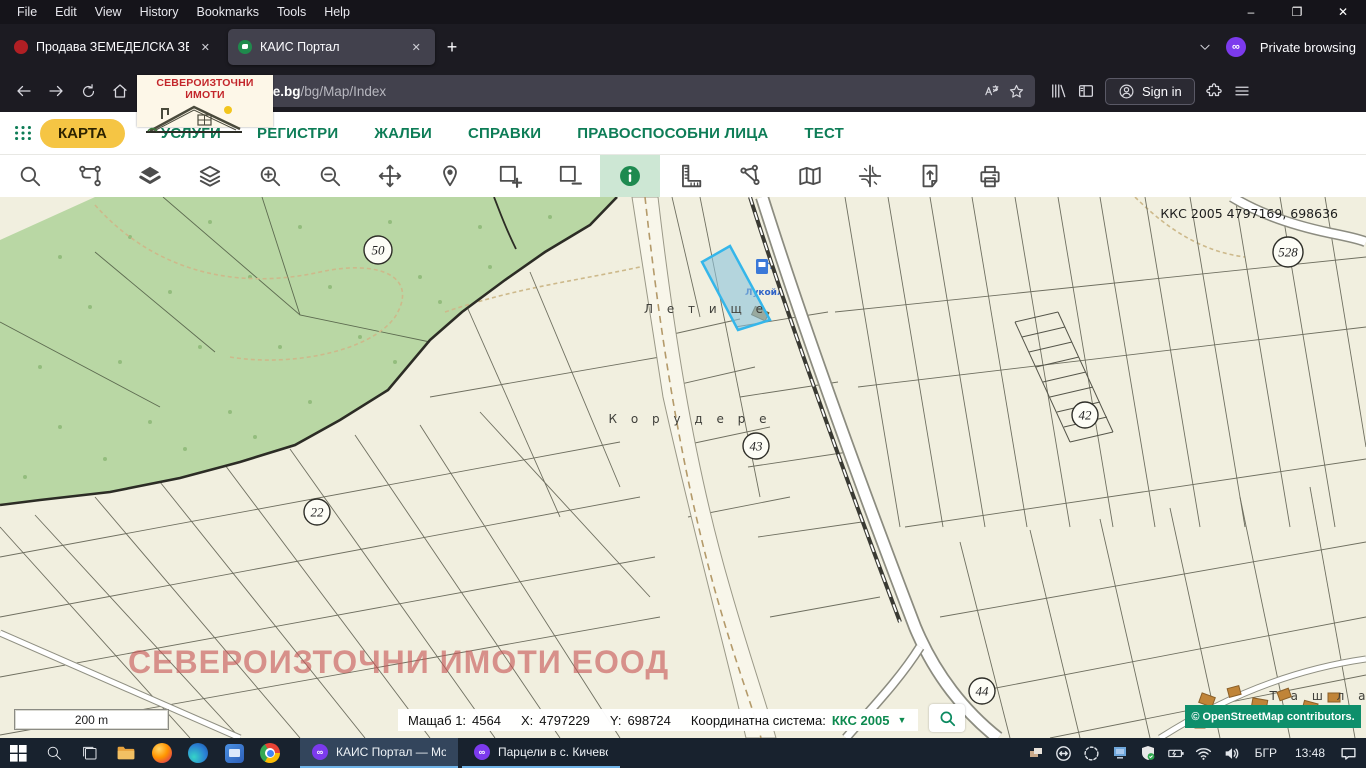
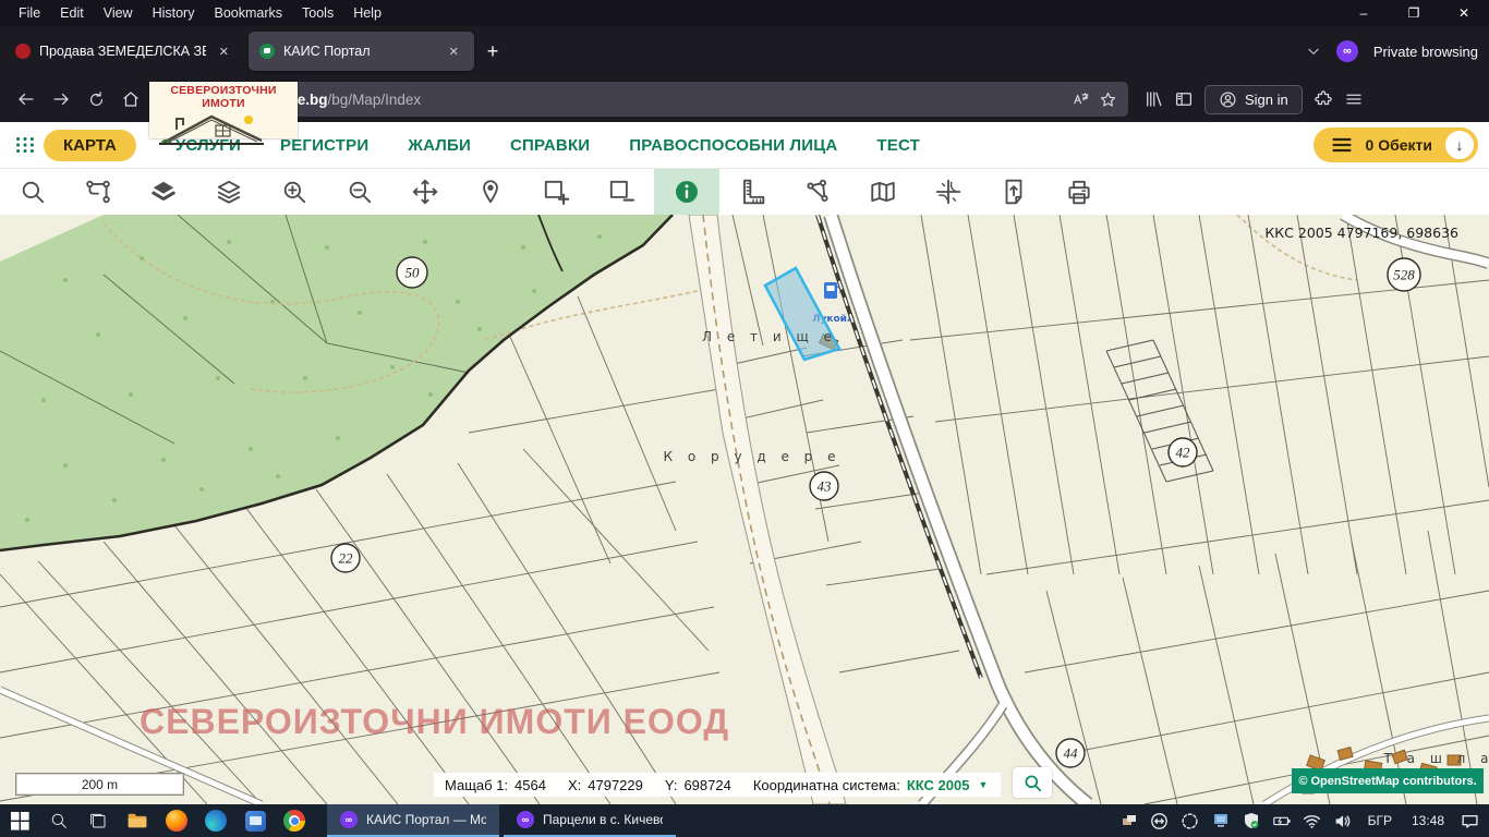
  File
  Edit
  View
  History
  Bookmarks
  Tools
  Help
  –
  ❐
  ✕
  Продава ЗЕМЕДЕЛСКА З
  ✕
  КАИС Портал
  ✕
  +
  ∞
  Private browsing
  Sign in
  СЕВЕРОИЗТОЧНИ ИМОТИ
  КАРТА
  РЕГИСТРИ
  ЖАЛБИ
  СПРАВКИ
  ПРАВОСПОСОБНИ ЛИЦА
  ТЕСТ
+ 0 Обекти
+ ↓
  Лукой
  Л е т и щ е
  К о р у д е р е
  Т а ш л а
  50
  22
  43
  42
  528
  44
  ККС 2005 4797169, 698636
  СЕВЕРОИЗТОЧНИ ИМОТИ ЕООД
  200 m
  Мащаб 1:
  4564
  X:
  4797229
  Y:
  698724
  Координатна система:
  ККС 2005
  ▼
  © OpenStreetMap contributors.
  ∞
  КАИС Портал — Mo
  ∞
  Парцели в с. Кичев
  БГР
  13:48
